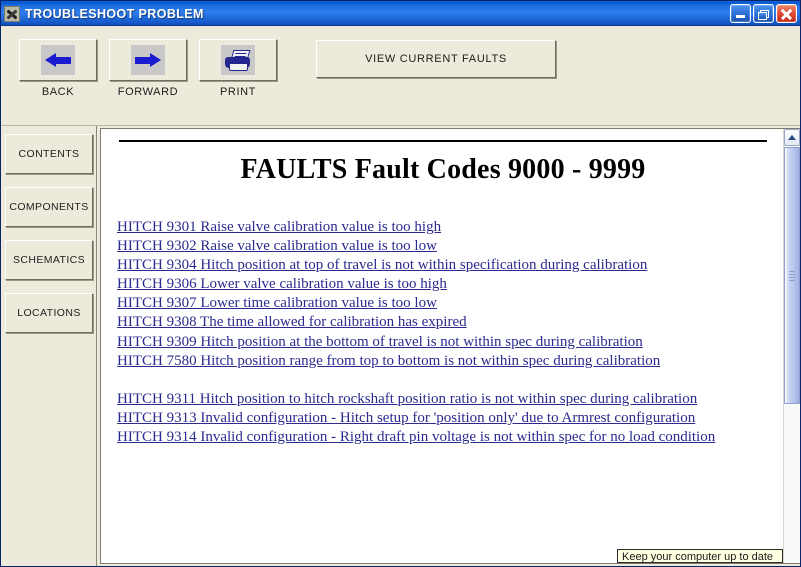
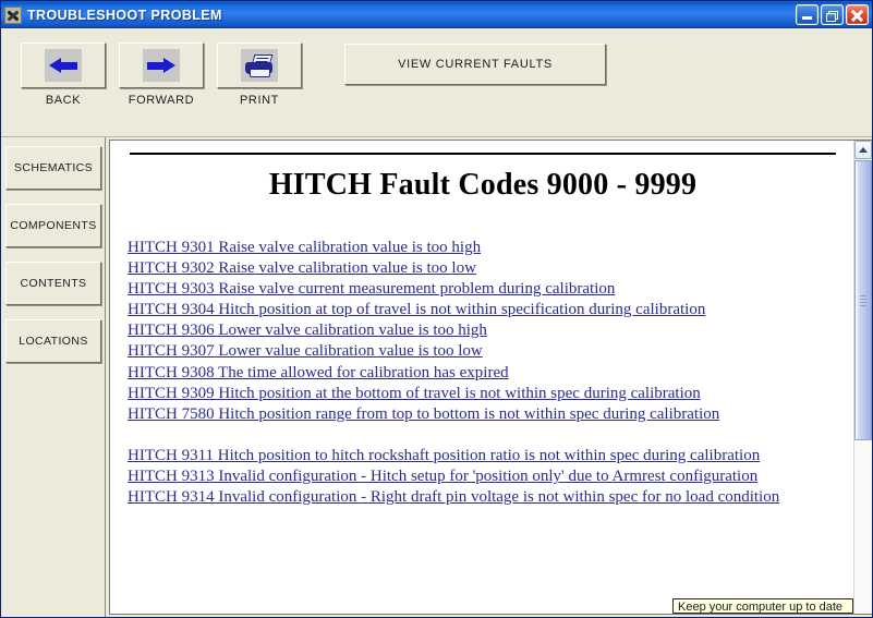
  TROUBLESHOOT PROBLEM
  BACK
  FORWARD
  PRINT
  VIEW CURRENT FAULTS
- CONTENTS
+ SCHEMATICS
  COMPONENTS
- SCHEMATICS
+ CONTENTS
  LOCATIONS
- FAULTS Fault Codes 9000 - 9999
+ HITCH Fault Codes 9000 - 9999
  HITCH 9301 Raise valve calibration value is too high
  HITCH 9302 Raise valve calibration value is too low
+ HITCH 9303 Raise valve current measurement problem during calibration
  HITCH 9304 Hitch position at top of travel is not within specification during calibration
  HITCH 9306 Lower valve calibration value is too high
- HITCH 9307 Lower time calibration value is too low
+ HITCH 9307 Lower value calibration value is too low
  HITCH 9308 The time allowed for calibration has expired
  HITCH 9309 Hitch position at the bottom of travel is not within spec during calibration
  HITCH 7580 Hitch position range from top to bottom is not within spec during calibration
  HITCH 9311 Hitch position to hitch rockshaft position ratio is not within spec during calibration
  HITCH 9313 Invalid configuration - Hitch setup for 'position only' due to Armrest configuration
  HITCH 9314 Invalid configuration - Right draft pin voltage is not within spec for no load condition
  Keep your computer up to date
